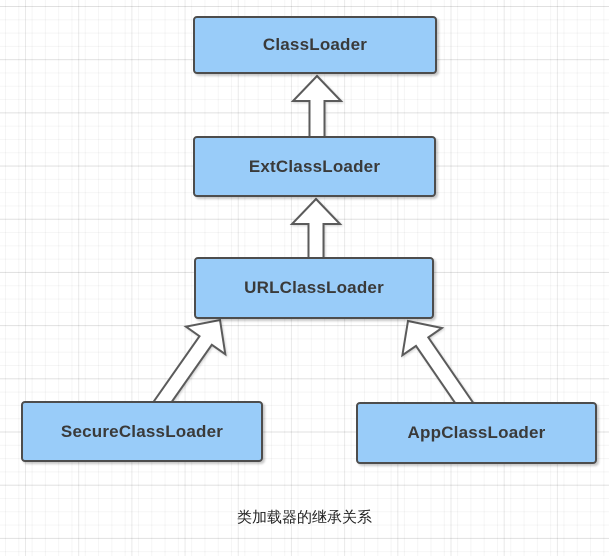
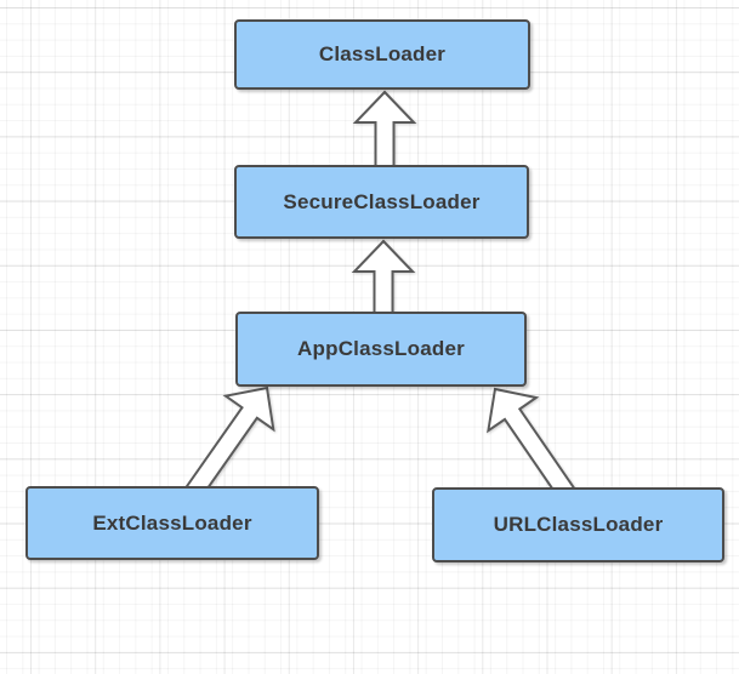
  ClassLoader
- ExtClassLoader
+ SecureClassLoader
- URLClassLoader
+ AppClassLoader
- SecureClassLoader
+ ExtClassLoader
- AppClassLoader
+ URLClassLoader
- 类加载器的继承关系
